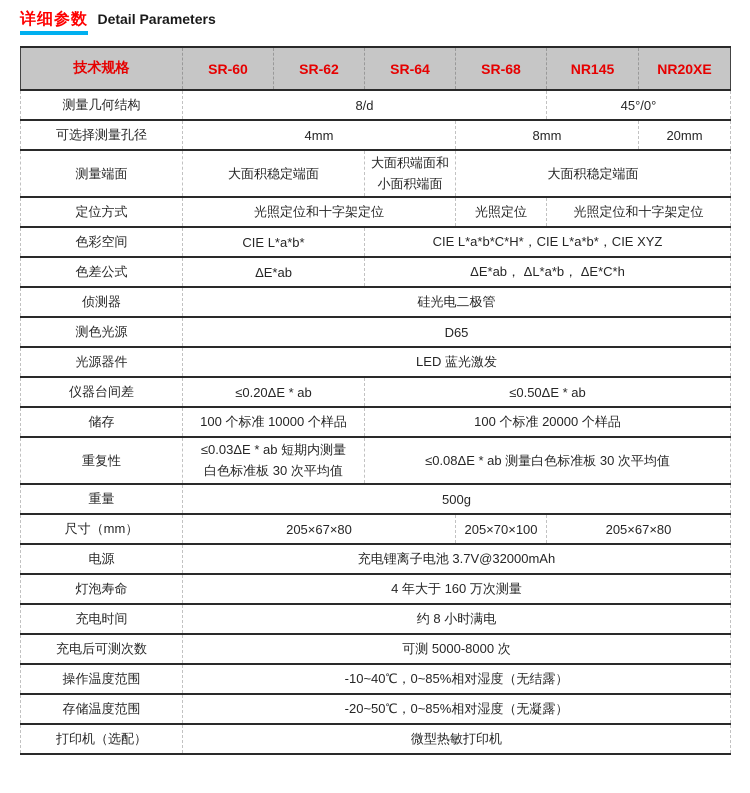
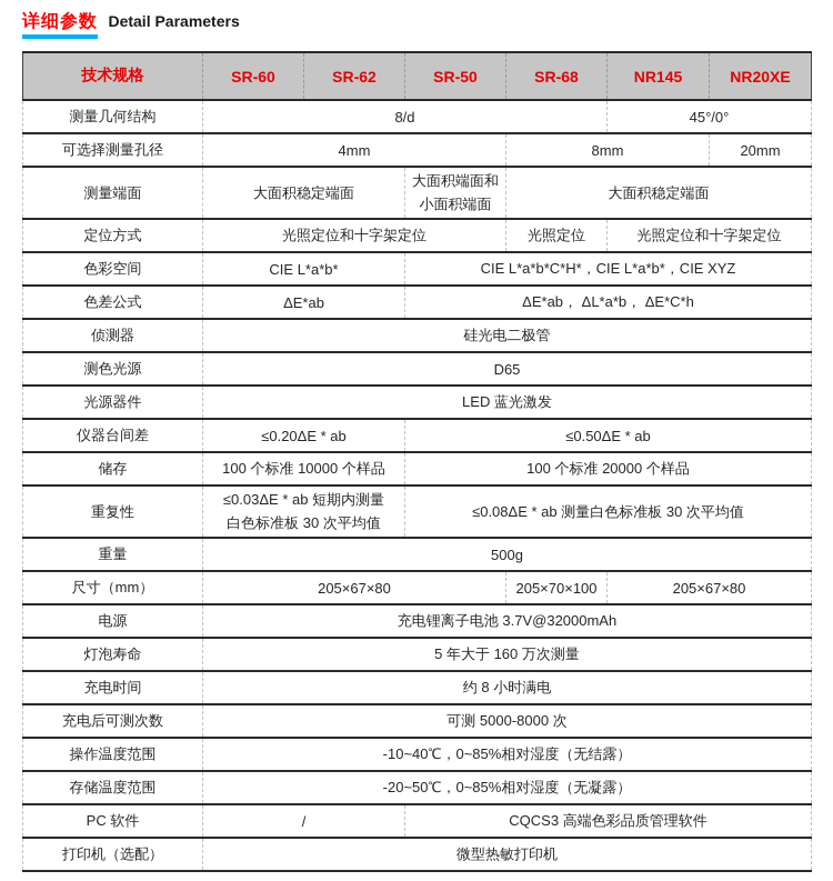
  详细参数 Detail Parameters
- 技术规格	SR-60	SR-62	SR-64	SR-68	NR145	NR20XE
+ 技术规格	SR-60	SR-62	SR-50	SR-68	NR145	NR20XE
  测量几何结构	8/d	45°/0°
  可选择测量孔径	4mm	8mm	20mm
  测量端面	大面积稳定端面	大面积端面和 小面积端面	大面积稳定端面
  定位方式	光照定位和十字架定位	光照定位	光照定位和十字架定位
  色彩空间	CIE L*a*b*	CIE L*a*b*C*H*，CIE L*a*b*，CIE XYZ
  色差公式	ΔE*ab	ΔE*ab， ΔL*a*b， ΔE*C*h
  侦测器	硅光电二极管
  测色光源	D65
  光源器件	LED 蓝光激发
  仪器台间差	≤0.20ΔE * ab	≤0.50ΔE * ab
  储存	100 个标准 10000 个样品	100 个标准 20000 个样品
  重复性	≤0.03ΔE * ab 短期内测量 白色标准板 30 次平均值	≤0.08ΔE * ab 测量白色标准板 30 次平均值
  重量	500g
  尺寸（mm）	205×67×80	205×70×100	205×67×80
  电源	充电锂离子电池 3.7V@32000mAh
- 灯泡寿命	4 年大于 160 万次测量
+ 灯泡寿命	5 年大于 160 万次测量
  充电时间	约 8 小时满电
  充电后可测次数	可测 5000-8000 次
  操作温度范围	-10~40℃，0~85%相对湿度（无结露）
  存储温度范围	-20~50℃，0~85%相对湿度（无凝露）
+ PC 软件	/	CQCS3 高端色彩品质管理软件
  打印机（选配）	微型热敏打印机
